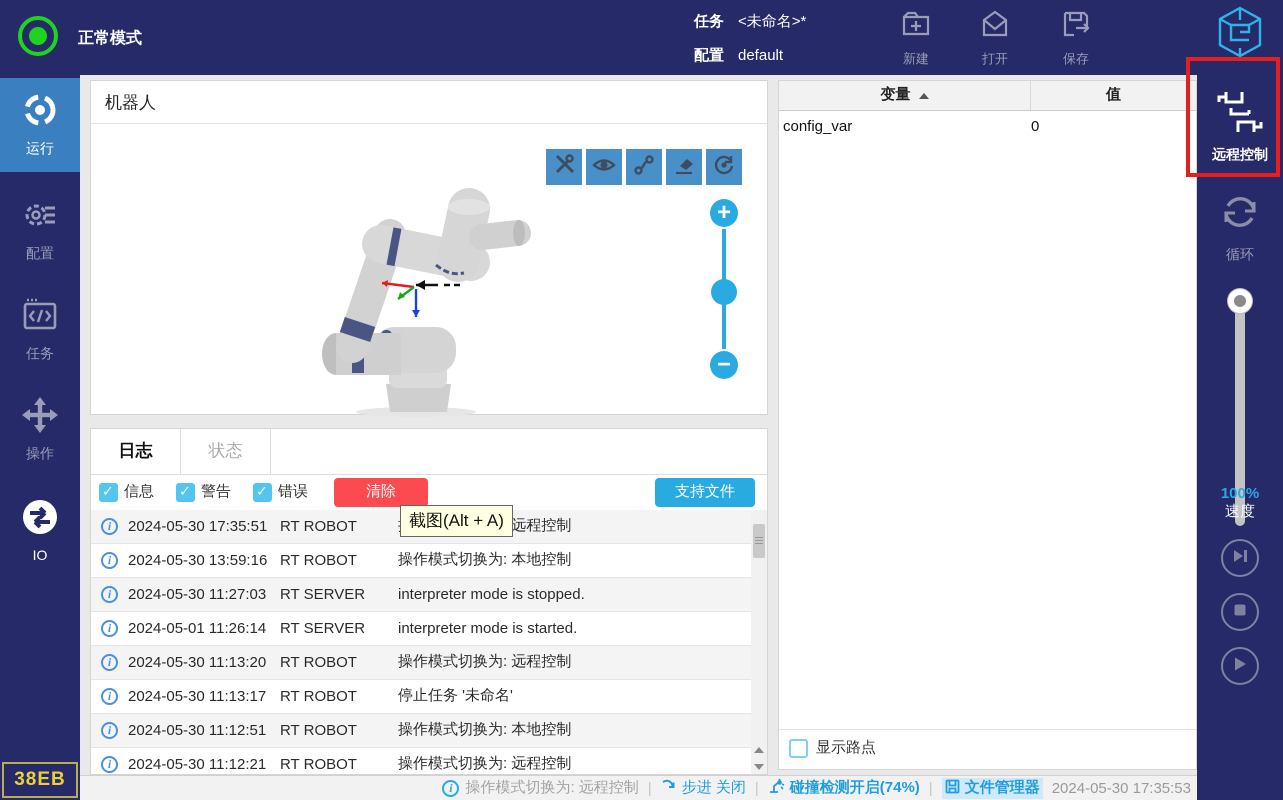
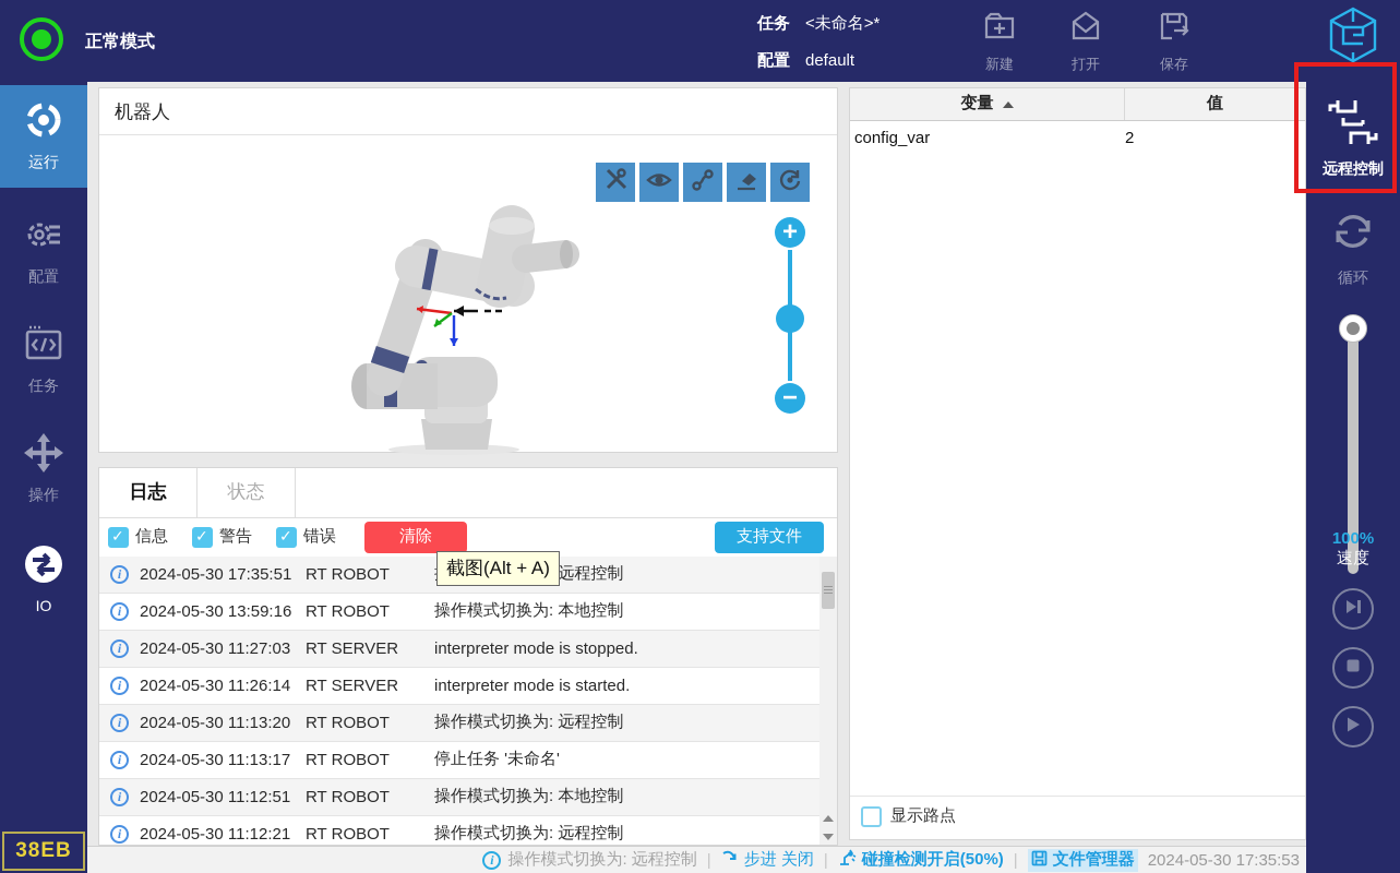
  正常模式
  任务 <未命名>*
  配置 default
  新建
  打开
  保存
  运行
  配置
  任务
  操作
  IO
  38EB
  机器人
  +
  −
  日志
  状态
  信息
  警告
  错误
  清除
  支持文件
  i
  2024-05-30 17:35:51
  RT ROBOT
  i
  2024-05-30 13:59:16
  RT ROBOT
  操作模式切换为: 本地控制
  i
  2024-05-30 11:27:03
  RT SERVER
  interpreter mode is stopped.
  i
- 2024-05-01 11:26:14
+ 2024-05-30 11:26:14
  RT SERVER
  interpreter mode is started.
  i
  2024-05-30 11:13:20
  RT ROBOT
  操作模式切换为: 远程控制
  i
  2024-05-30 11:13:17
  RT ROBOT
  停止任务 '未命名'
  i
  2024-05-30 11:12:51
  RT ROBOT
  操作模式切换为: 本地控制
  i
  2024-05-30 11:12:21
  RT ROBOT
  操作模式切换为: 远程控制
  截图(Alt + A)
  变量
  值
  config_var
- 0
+ 2
  显示路点
  远程控制
  循环
  100%
  速度
  i
  操作模式切换为: 远程控制
  |
  步进 关闭
  |
- 碰撞检测开启(74%)
+ 碰撞检测开启(50%)
  |
  文件管理器
  2024-05-30 17:35:53
